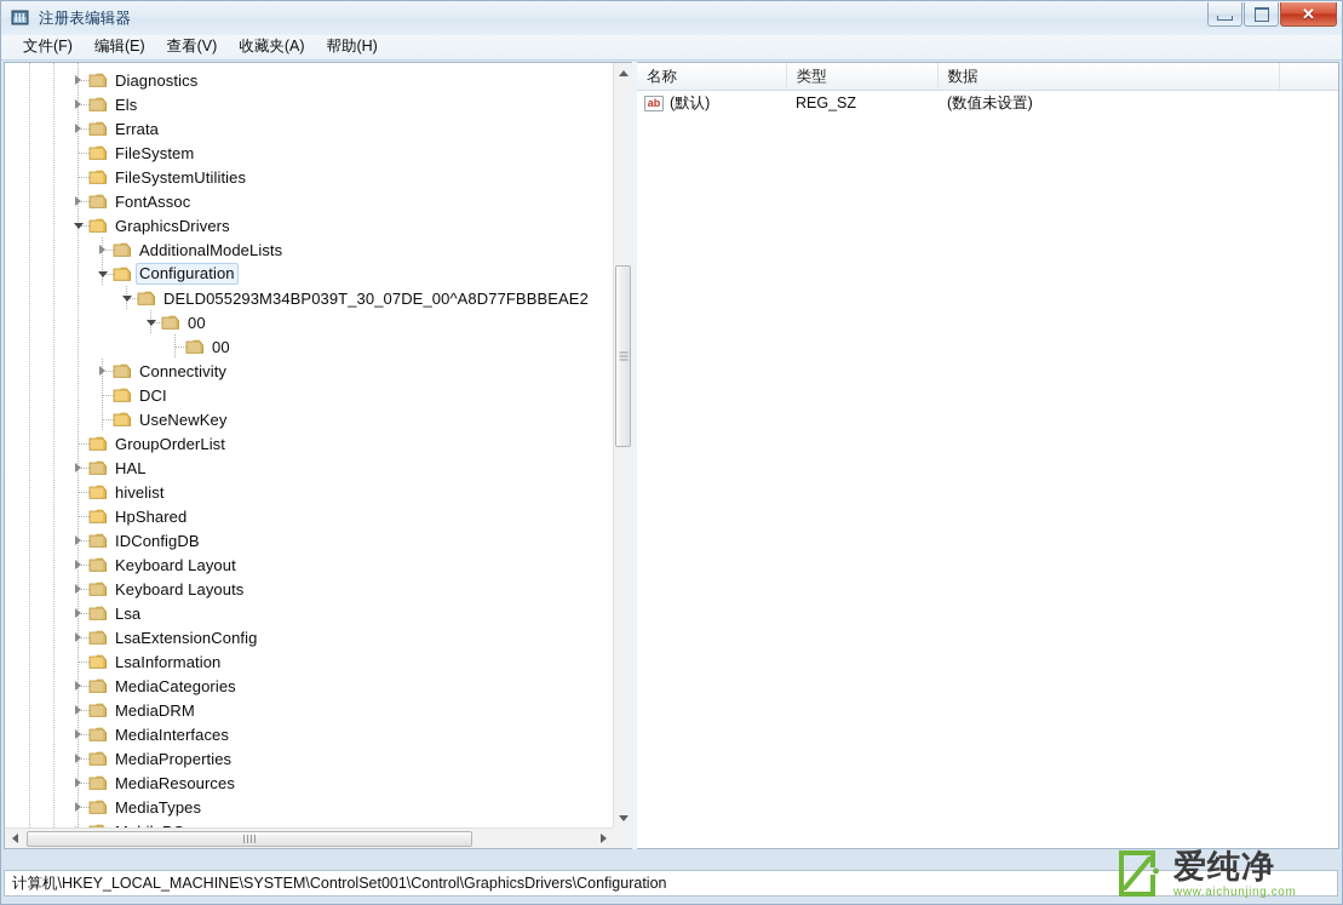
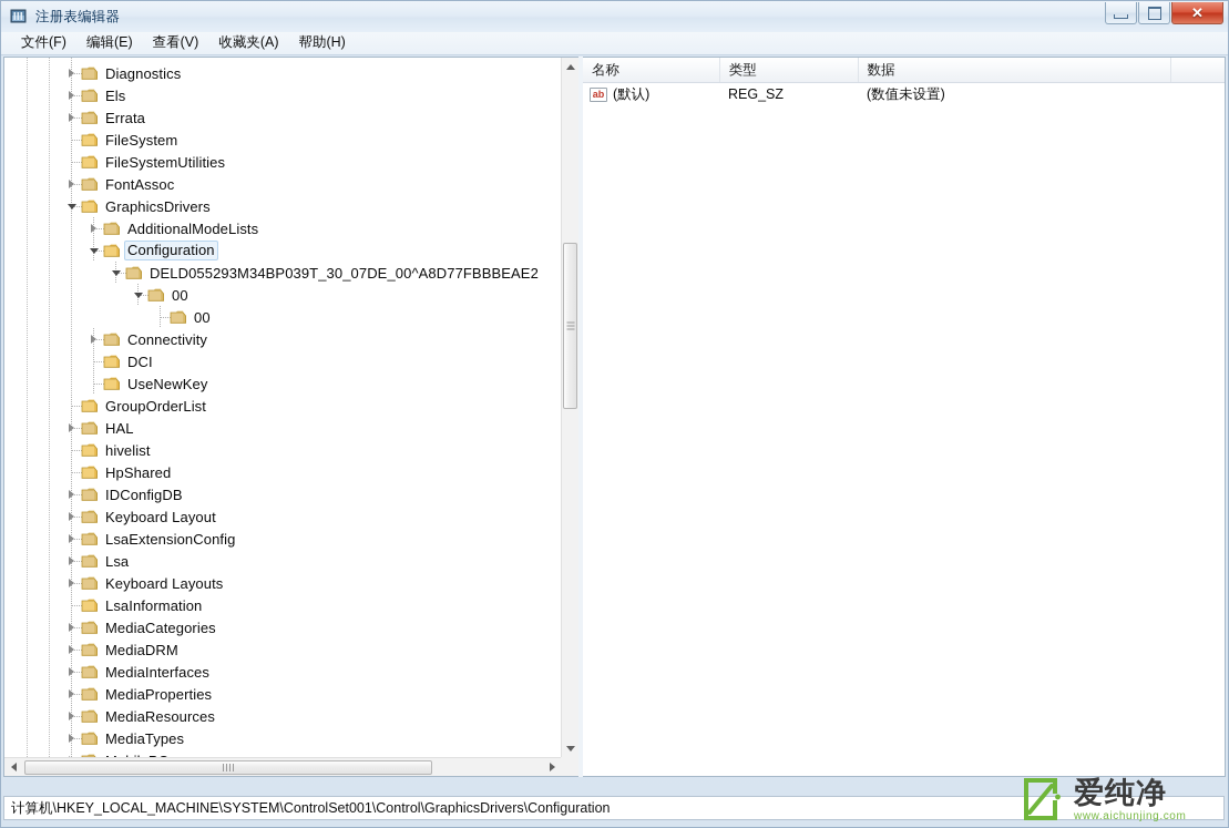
  注册表编辑器
  ✕
  文件(F)
  编辑(E)
  查看(V)
  收藏夹(A)
  帮助(H)
  Diagnostics
  Els
  Errata
  FileSystem
  FileSystemUtilities
  FontAssoc
  GraphicsDrivers
  AdditionalModeLists
  Configuration
  DELD055293M34BP039T_30_07DE_00^A8D77FBBBEAE2
  00
  00
  Connectivity
  DCI
  UseNewKey
  GroupOrderList
  HAL
  hivelist
  HpShared
  IDConfigDB
  Keyboard Layout
- Keyboard Layouts
+ LsaExtensionConfig
  Lsa
- LsaExtensionConfig
+ Keyboard Layouts
  LsaInformation
  MediaCategories
  MediaDRM
  MediaInterfaces
  MediaProperties
  MediaResources
  MediaTypes
  名称
  类型
  数据
  ab
  (默认)
  REG_SZ
  (数值未设置)
  计算机\HKEY_LOCAL_MACHINE\SYSTEM\ControlSet001\Control\GraphicsDrivers\Configuration
  爱纯净
  www.aichunjing.com
